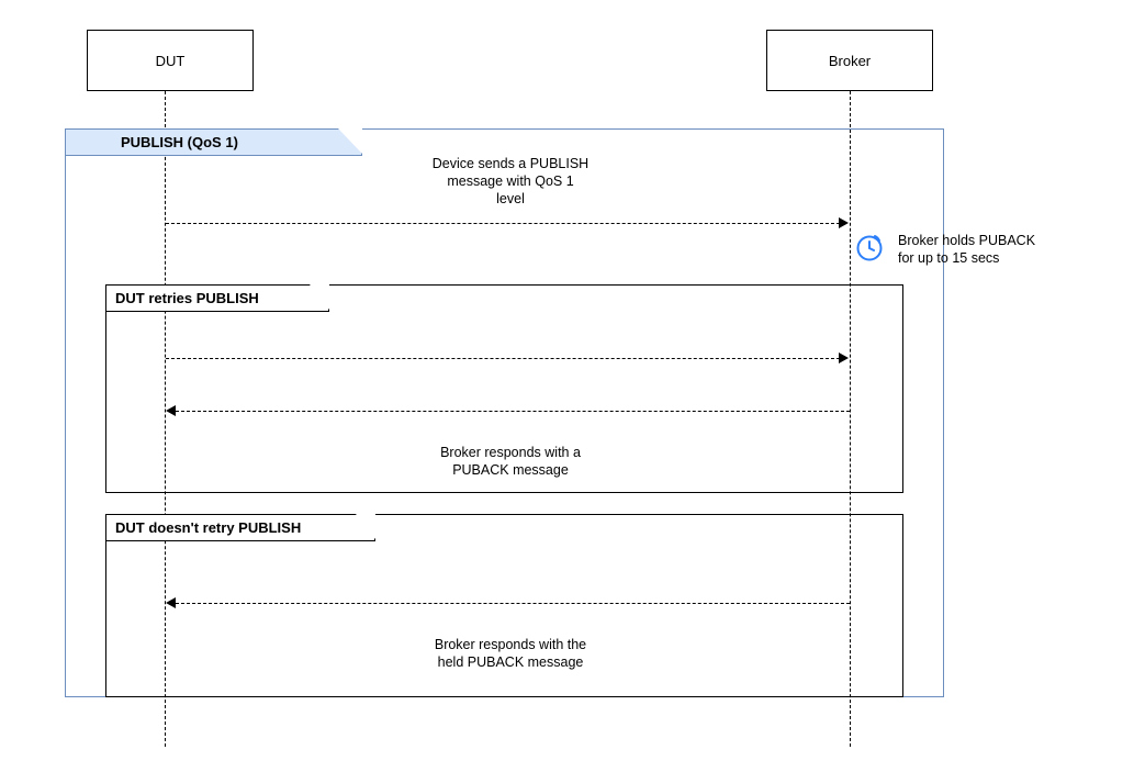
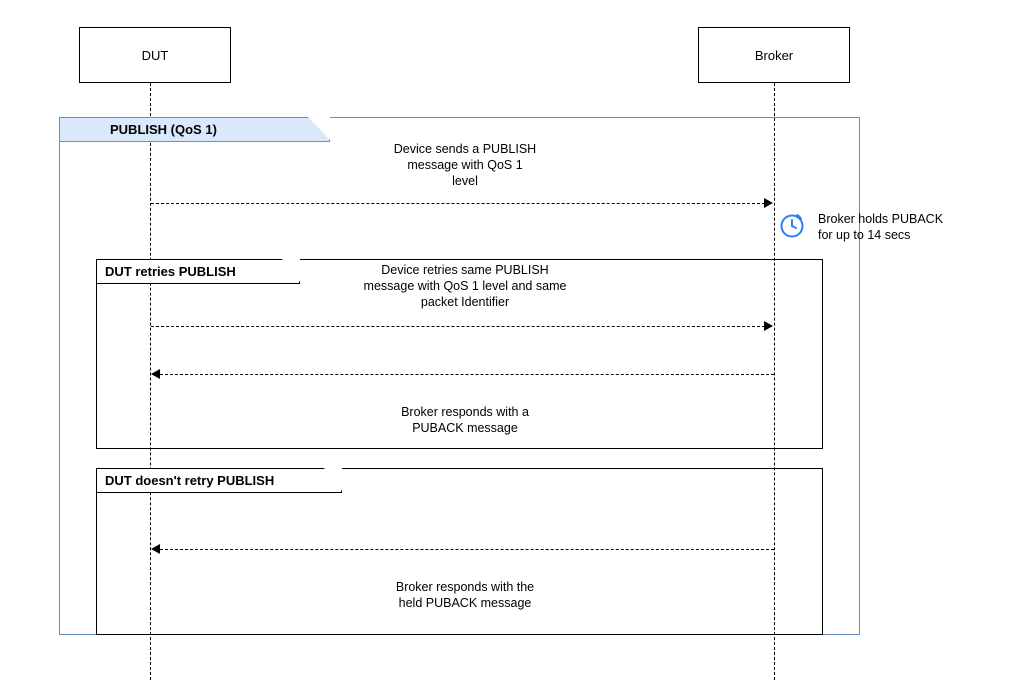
  DUT
  Broker
  PUBLISH (QoS 1)
  Device sends a PUBLISH
  message with QoS 1
  level
  Broker holds PUBACK
- for up to 15 secs
+ for up to 14 secs
  DUT retries PUBLISH
+ Device retries same PUBLISH
+ message with QoS 1 level and same
+ packet Identifier
  Broker responds with a
  PUBACK message
  DUT doesn't retry PUBLISH
  Broker responds with the
  held PUBACK message
